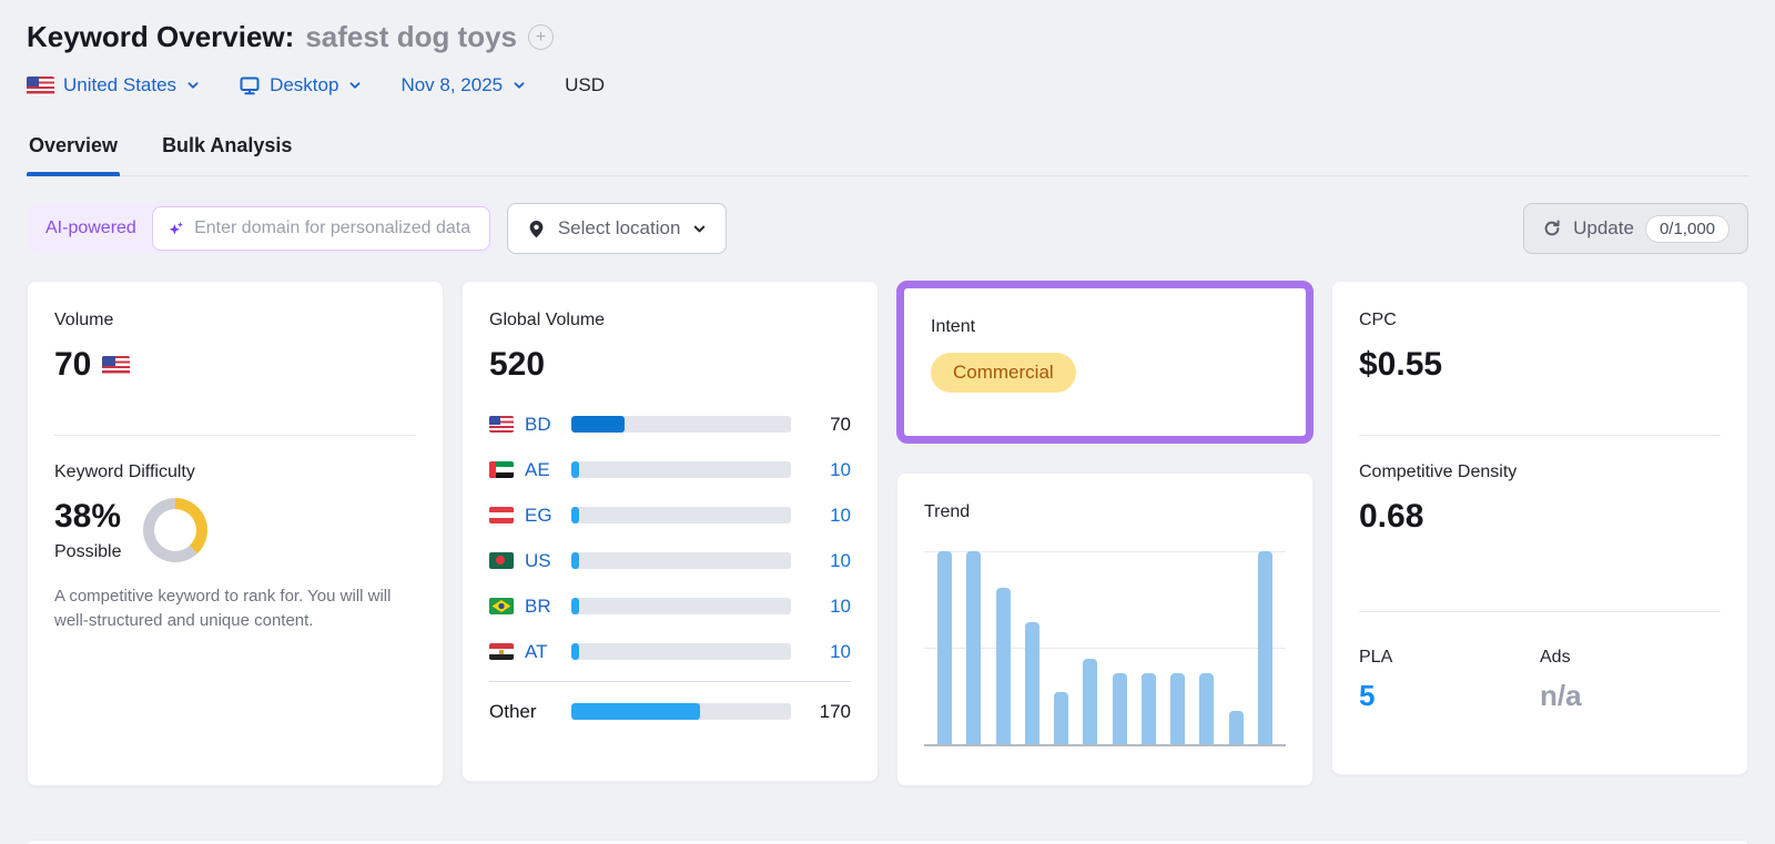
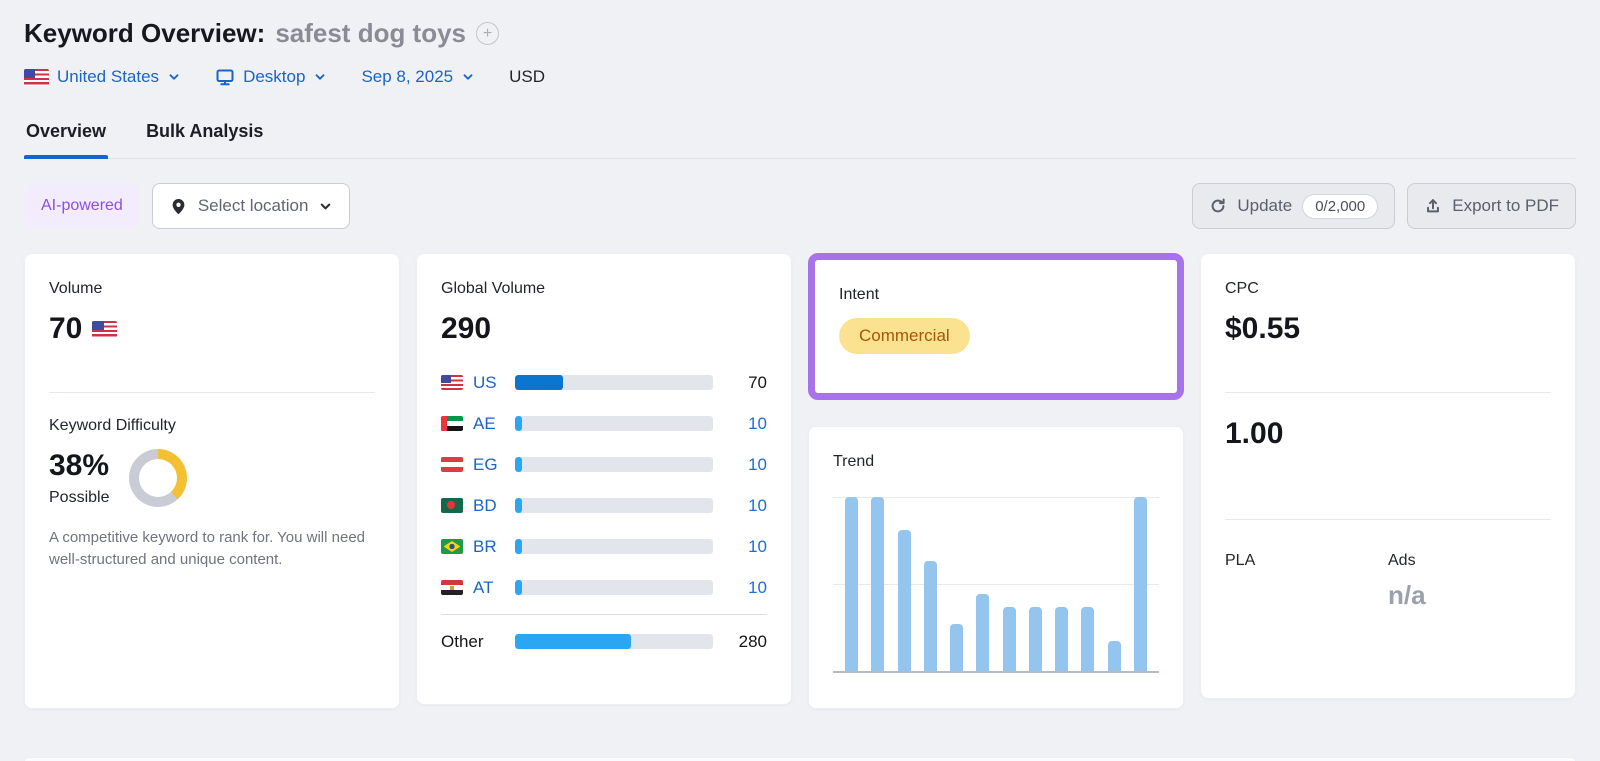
  Keyword Overview:
  safest dog toys
  +
  United States
  Desktop
- Nov 8, 2025
+ Sep 8, 2025
  USD
  Overview
  Bulk Analysis
  AI-powered
- Enter domain for personalized data
  Select location
  Update
- 0/1,000
+ 0/2,000
+ Export to PDF
  Volume
  70
  Keyword Difficulty
  38%
  Possible
- A competitive keyword to rank for. You will will well-structured and unique content.
+ A competitive keyword to rank for. You will need well-structured and unique content.
  Global Volume
- 520
+ 290
- BD
+ US
  70
  AE
  10
  EG
  10
- US
+ BD
  10
  BR
  10
  AT
  10
  Other
- 170
+ 280
  Intent
  Commercial
  Trend
  CPC
  $0.55
- Competitive Density
- 0.68
+ 1.00
  PLA
- 5
  Ads
  n/a
